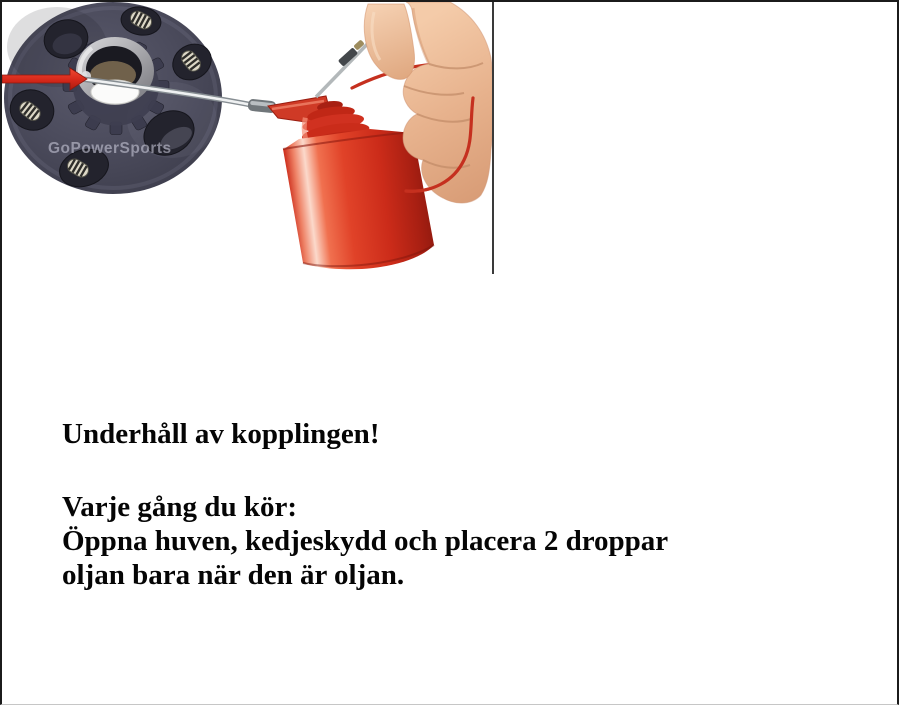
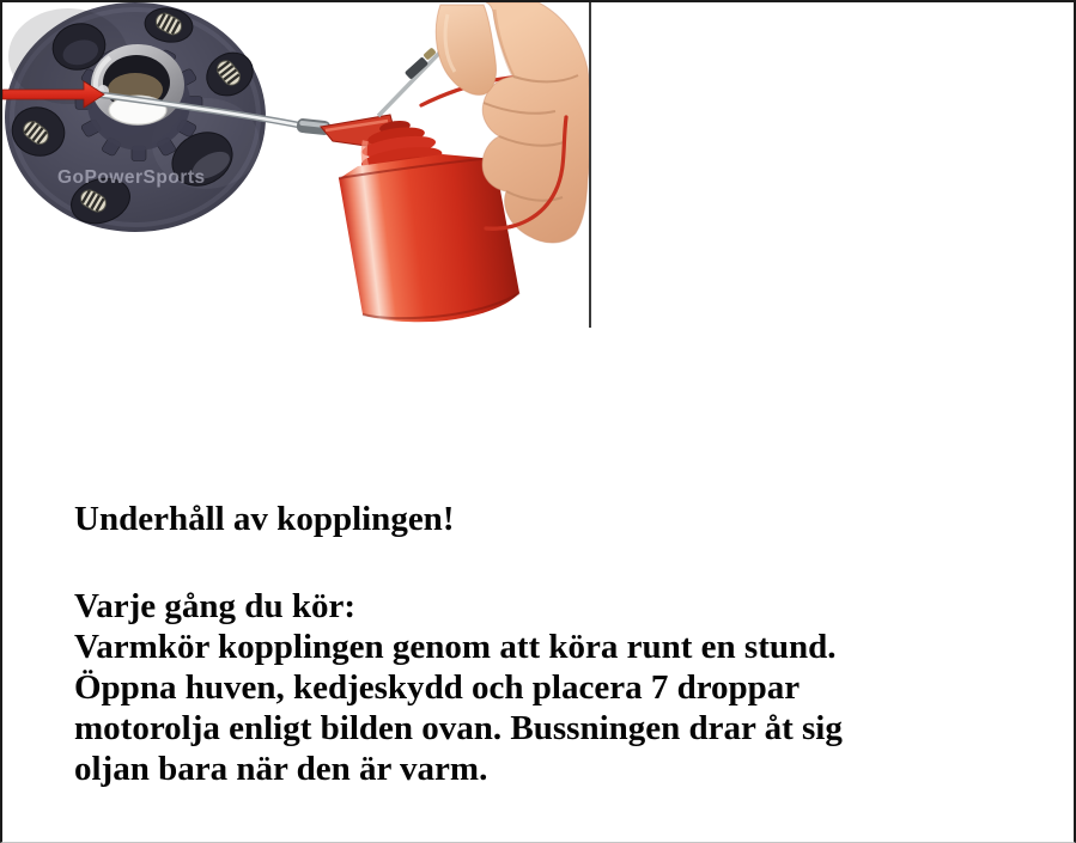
  GoPowerSports
  Underhåll av kopplingen!
  Varje gång du kör:
+ Varmkör kopplingen genom att köra runt en stund.
- Öppna huven, kedjeskydd och placera 2 droppar
+ Öppna huven, kedjeskydd och placera 7 droppar
+ motorolja enligt bilden ovan. Bussningen drar åt sig
- oljan bara när den är oljan.
+ oljan bara när den är varm.
